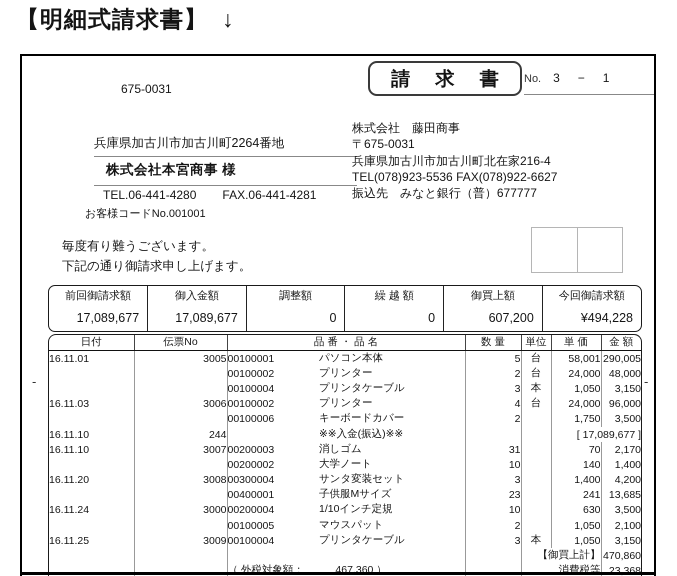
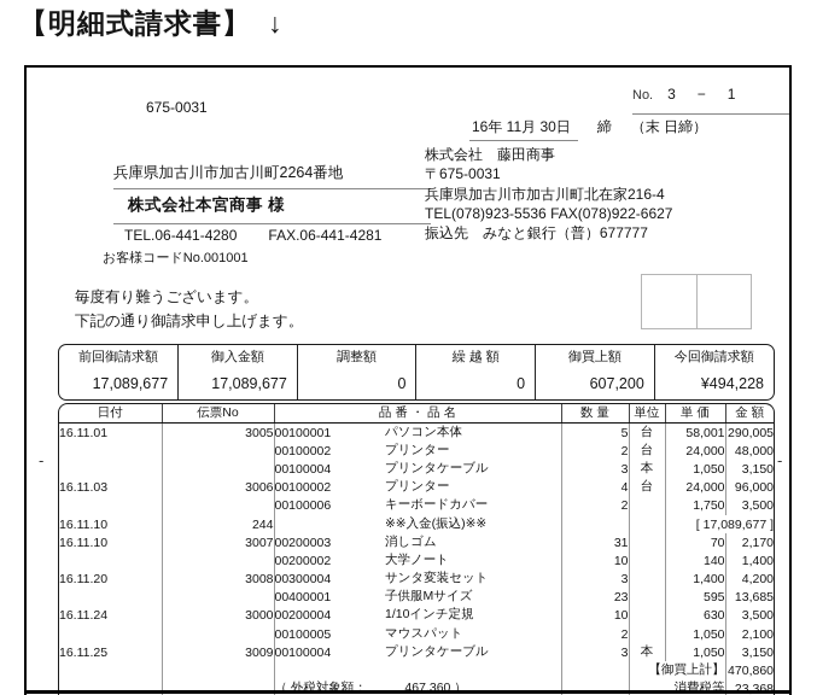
  【明細式請求書】
  ↓
- 請 求 書
  No.
  3 − 1
+ 16年 11月 30日
+ 締
+ （末 日締）
  675-0031
  兵庫県加古川市加古川町2264番地
  株式会社本宮商事 様
  TEL.06-441-4280
  FAX.06-441-4281
  お客様コードNo.001001
  株式会社 藤田商事
  〒675-0031
  兵庫県加古川市加古川町北在家216-4
  TEL(078)923-5536 FAX(078)922-6627
  振込先 みなと銀行（普）677777
  毎度有り難うございます。
  下記の通り御請求申し上げます。
  前回御請求額	御入金額	調整額	繰 越 額	御買上額	今回御請求額
  17,089,677	17,089,677	0	0	607,200	¥494,228
  日付	伝票No	品 番 ・ 品 名	数 量	単位	単 価	金 額
  16.11.01	3005	00100001	パソコン本体	5	台	58,001	290,005
  		00100002	プリンター	2	台	24,000	48,000
  		00100004	プリンタケーブル	3	本	1,050	3,150
  16.11.03	3006	00100002	プリンター	4	台	24,000	96,000
  		00100006	キーボードカバー	2		1,750	3,500
  16.11.10	244		※※入金(振込)※※			[ 17,089,677 ]
  16.11.10	3007	00200003	消しゴム	31		70	2,170
  		00200002	大学ノート	10		140	1,400
  16.11.20	3008	00300004	サンタ変装セット	3		1,400	4,200
- 		00400001	子供服Mサイズ	23		241	13,685
+ 		00400001	子供服Mサイズ	23		595	13,685
  16.11.24	3000	00200004	1/10インチ定規	10		630	3,500
  		00100005	マウスパット	2		1,050	2,100
  16.11.25	3009	00100004	プリンタケーブル	3	本	1,050	3,150
  				【御買上計】	470,860
  		（ 外税対象額： 467,360 ）		消費税等
  -
  -
